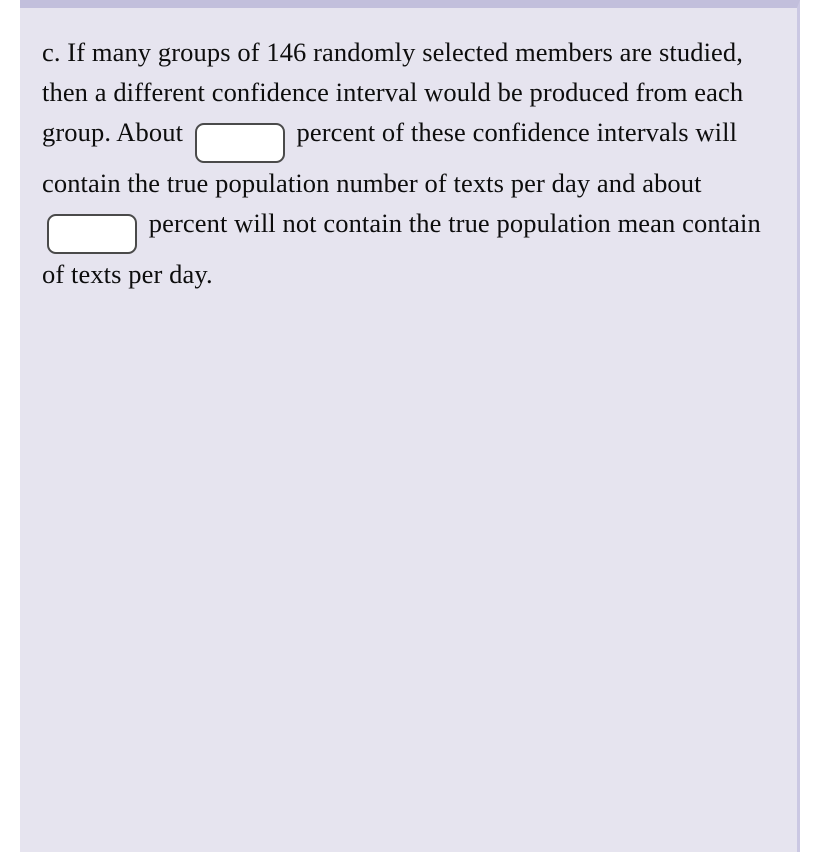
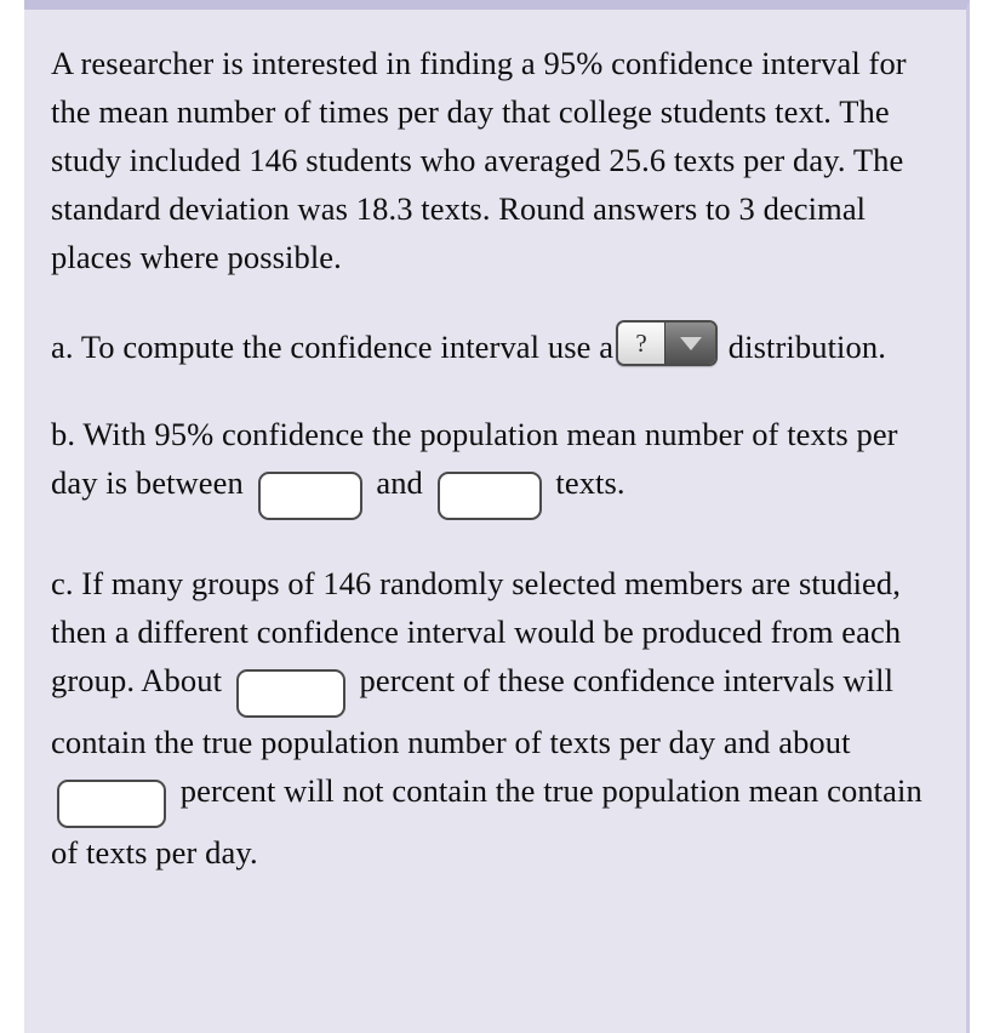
+ A researcher is interested in finding a 95% confidence interval for the mean number of times per day that college students text. The study included 146 students who averaged 25.6 texts per day. The standard deviation was 18.3 texts. Round answers to 3 decimal places where possible.
+ a. To compute the confidence interval use a ? distribution.
+ b. With 95% confidence the population mean number of texts per day is between and texts.
  c. If many groups of 146 randomly selected members are studied, then a different confidence interval would be produced from each group. About percent of these confidence intervals will contain the true population number of texts per day and about percent will not contain the true population mean contain of texts per day.
